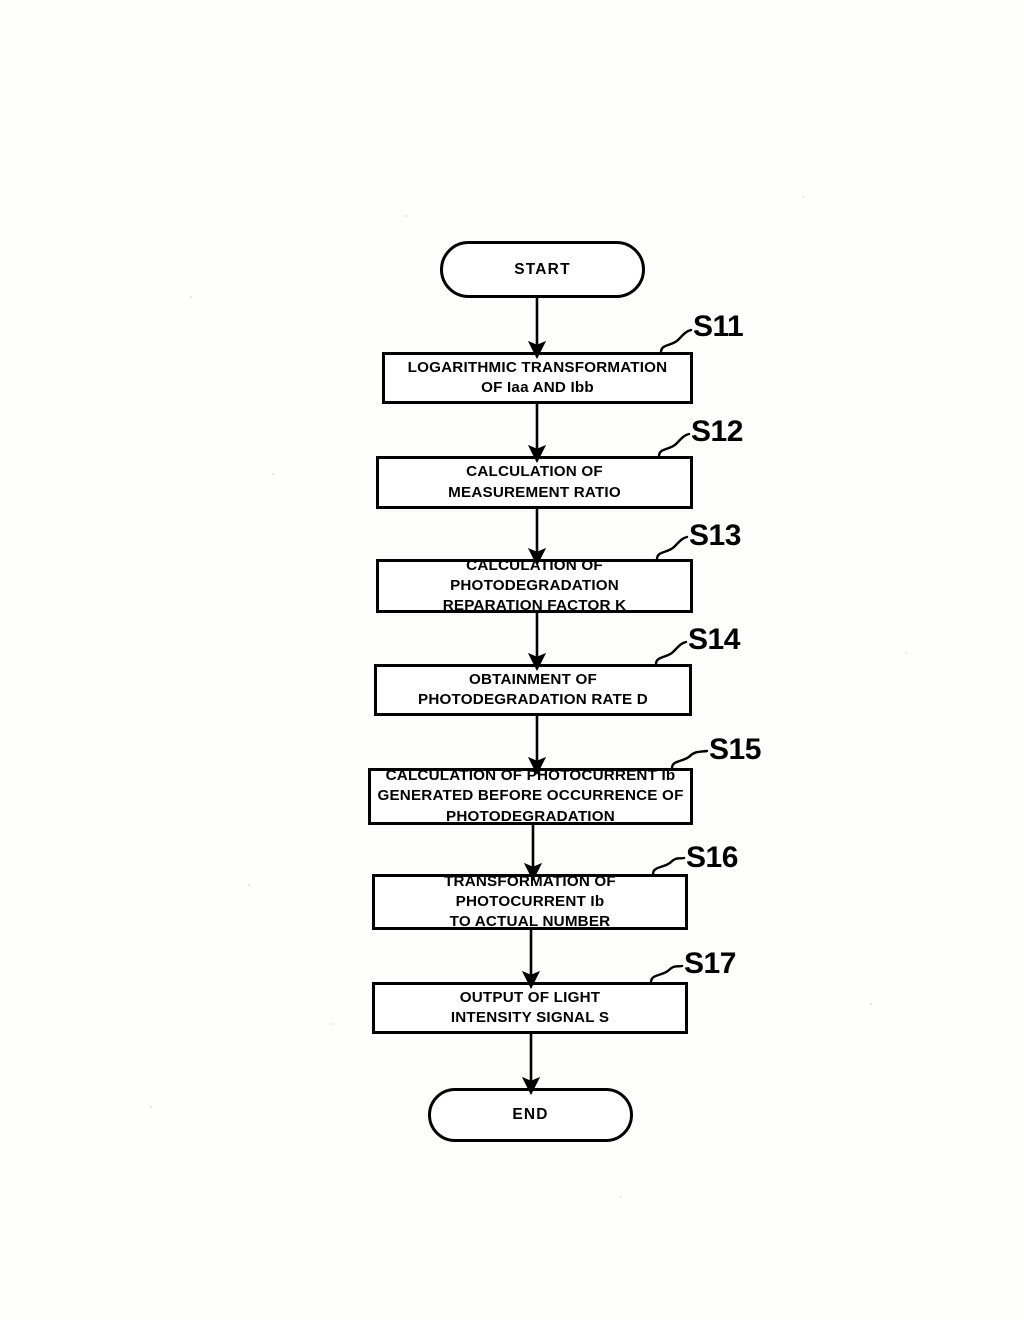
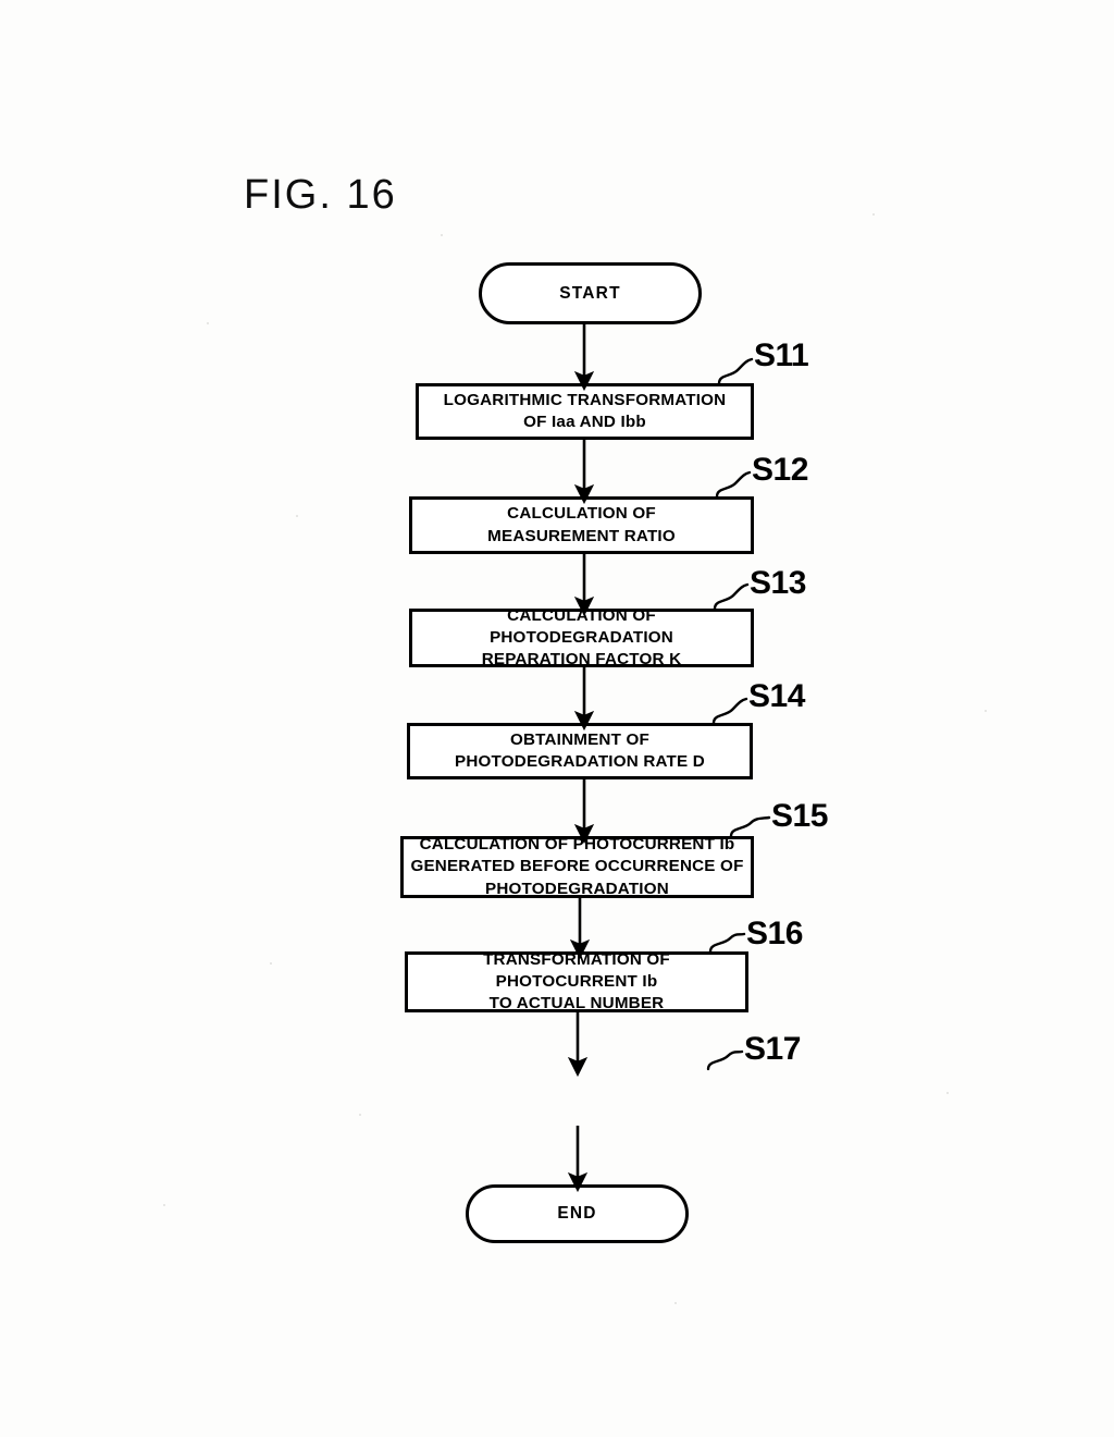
+ FIG. 16
  START
  LOGARITHMIC TRANSFORMATION
  OF Iaa AND Ibb
  S11
  CALCULATION OF
  MEASUREMENT RATIO
  S12
  CALCULATION OF
  PHOTODEGRADATION
  REPARATION FACTOR K
  S13
  OBTAINMENT OF
  PHOTODEGRADATION RATE D
  S14
  CALCULATION OF PHOTOCURRENT Ib
  GENERATED BEFORE OCCURRENCE OF
  PHOTODEGRADATION
  S15
  TRANSFORMATION OF
  PHOTOCURRENT Ib
  TO ACTUAL NUMBER
  S16
- OUTPUT OF LIGHT
- INTENSITY SIGNAL S
  S17
  END
